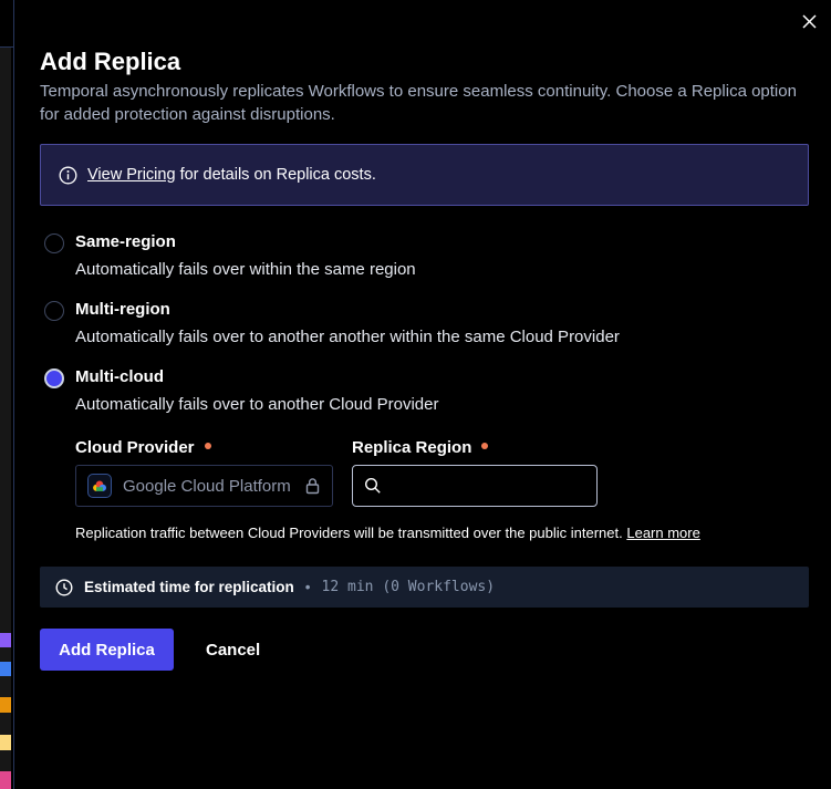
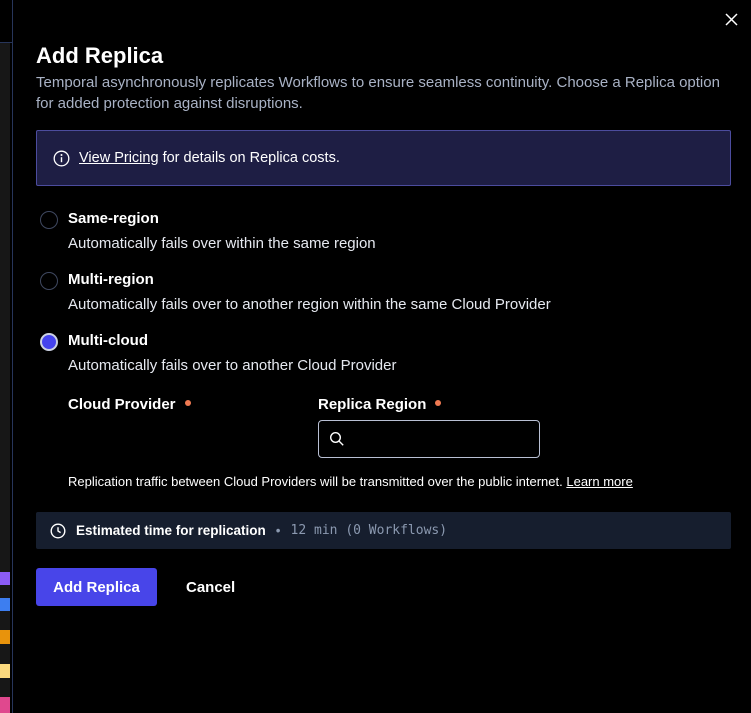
  Add Replica
  Temporal asynchronously replicates Workflows to ensure seamless continuity. Choose a Replica option for added protection against disruptions.
  View Pricing for details on Replica costs.
  Same-region
  Automatically fails over within the same region
  Multi-region
- Automatically fails over to another another within the same Cloud Provider
+ Automatically fails over to another region within the same Cloud Provider
  Multi-cloud
  Automatically fails over to another Cloud Provider
  Cloud Provider
  Replica Region
- Google Cloud Platform
  Replication traffic between Cloud Providers will be transmitted over the public internet. Learn more
  Estimated time for replication
  •
  12 min (0 Workflows)
  Add Replica
  Cancel
